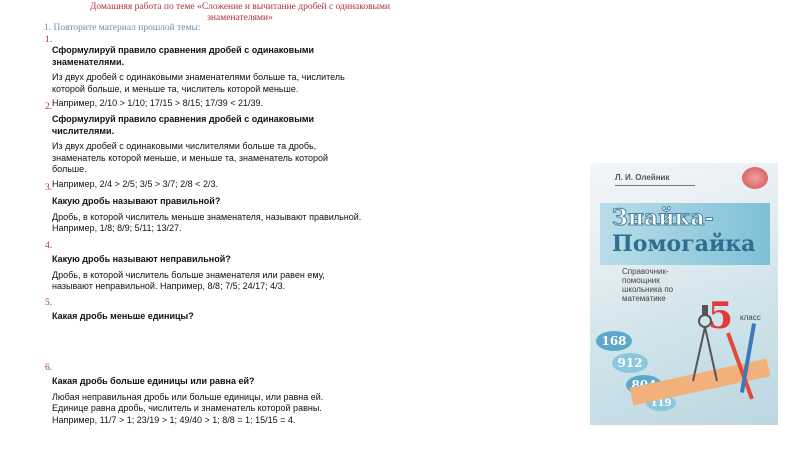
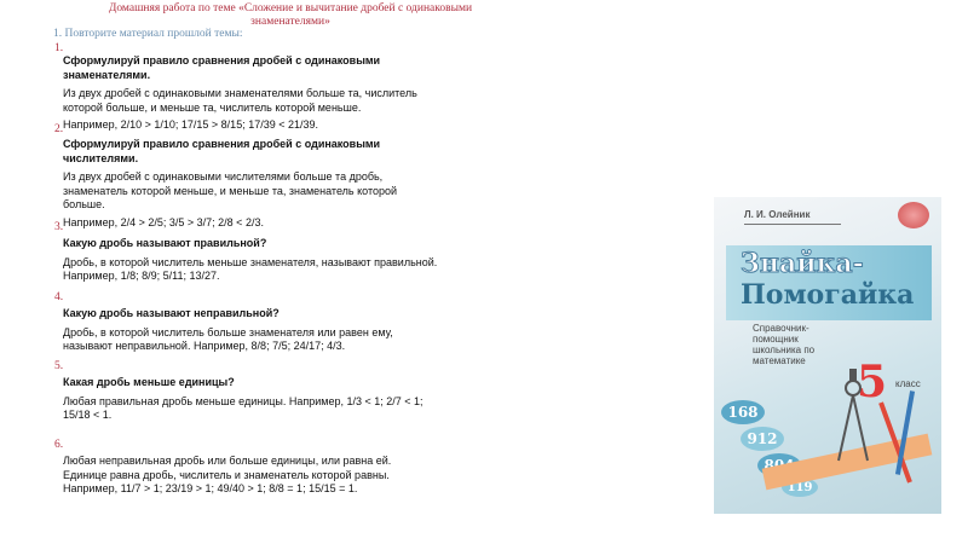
  Домашняя работа по теме «Сложение и вычитание дробей с одинаковыми знаменателями»
  1. Повторите материал прошлой темы:
  1.
  Сформулируй правило сравнения дробей с одинаковыми знаменателями.
  Из двух дробей с одинаковыми знаменателями больше та, числитель которой больше, и меньше та, числитель которой меньше.
  Например, 2/10 > 1/10; 17/15 > 8/15; 17/39 < 21/39.
  2.
  Сформулируй правило сравнения дробей с одинаковыми числителями.
  Из двух дробей с одинаковыми числителями больше та дробь, знаменатель которой меньше, и меньше та, знаменатель которой больше.
  Например, 2/4 > 2/5; 3/5 > 3/7; 2/8 < 2/3.
  3.
  Какую дробь называют правильной?
  Дробь, в которой числитель меньше знаменателя, называют правильной. Например, 1/8; 8/9; 5/11; 13/27.
  4.
  Какую дробь называют неправильной?
  Дробь, в которой числитель больше знаменателя или равен ему, называют неправильной. Например, 8/8; 7/5; 24/17; 4/3.
  5.
  Какая дробь меньше единицы?
+ Любая правильная дробь меньше единицы. Например, 1/3 < 1; 2/7 < 1; 15/18 < 1.
  6.
- Какая дробь больше единицы или равна ей?
- Любая неправильная дробь или больше единицы, или равна ей. Единице равна дробь, числитель и знаменатель которой равны. Например, 11/7 > 1; 23/19 > 1; 49/40 > 1; 8/8 = 1; 15/15 = 4.
+ Любая неправильная дробь или больше единицы, или равна ей. Единице равна дробь, числитель и знаменатель которой равны. Например, 11/7 > 1; 23/19 > 1; 49/40 > 1; 8/8 = 1; 15/15 = 1.
  Л. И. Олейник
  Знайка-
  Помогайка
  Справочник-помощник школьника по математике
  5
  класс
  168
  912
  119
